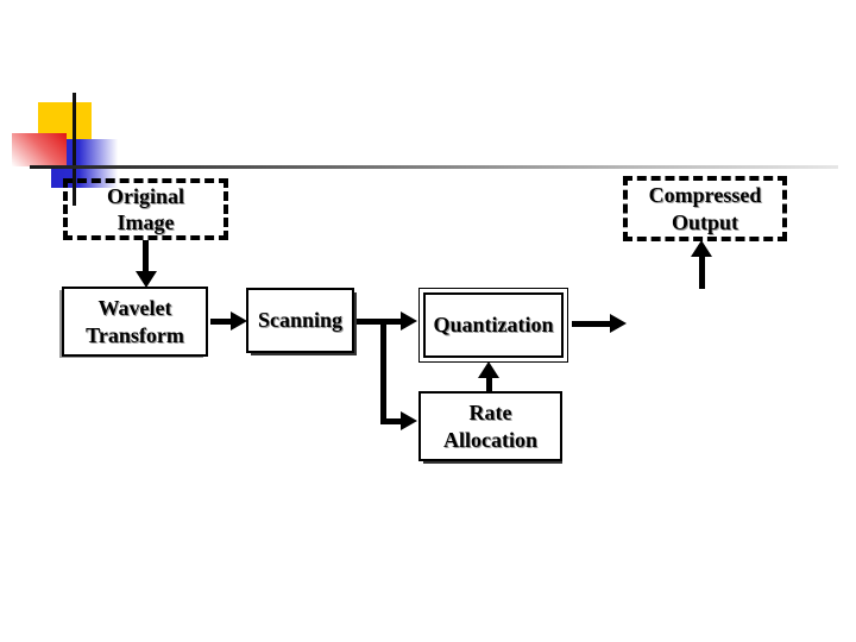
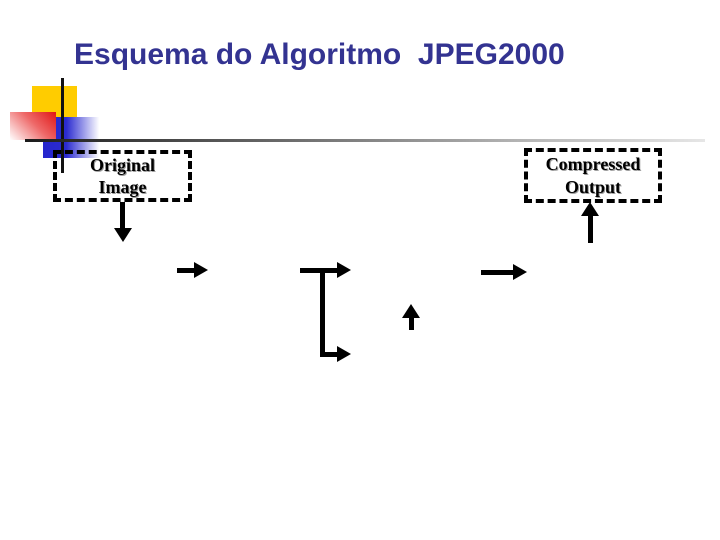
+ Esquema do Algoritmo JPEG2000
  Original
  Image
  Compressed
  Output
- Wavelet
- Transform
- Scanning
- Quantization
- Rate
- Allocation
